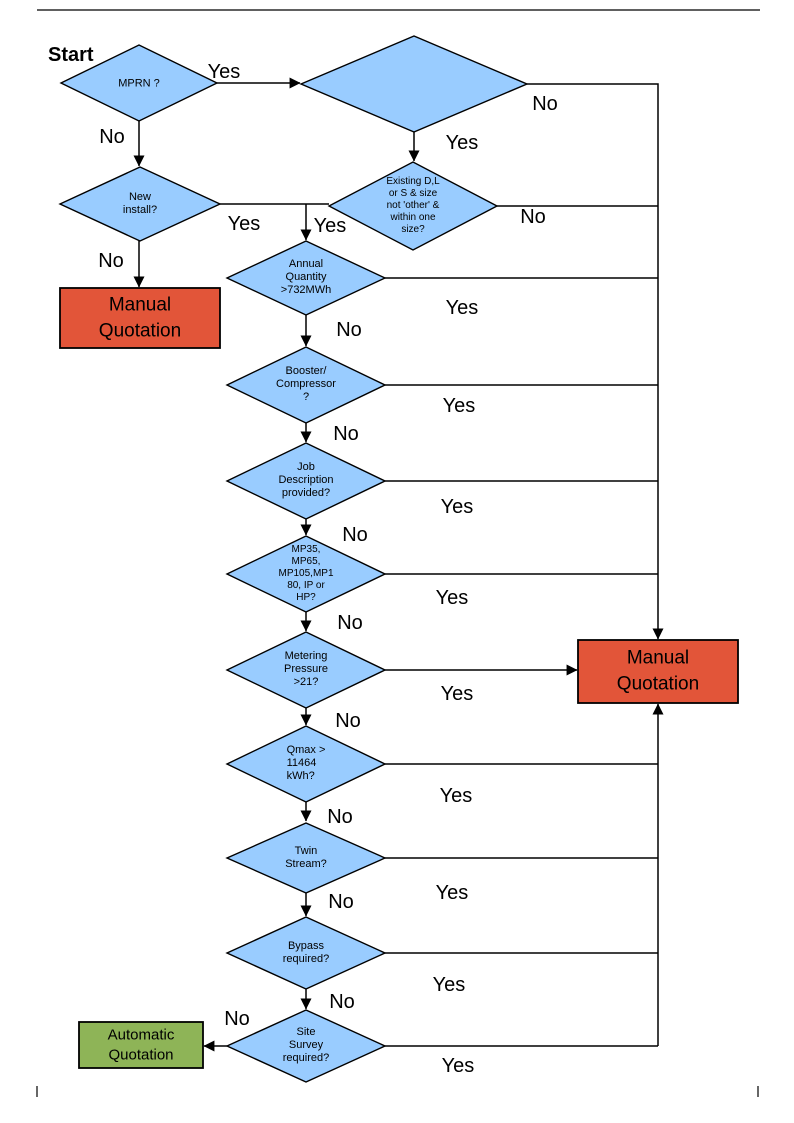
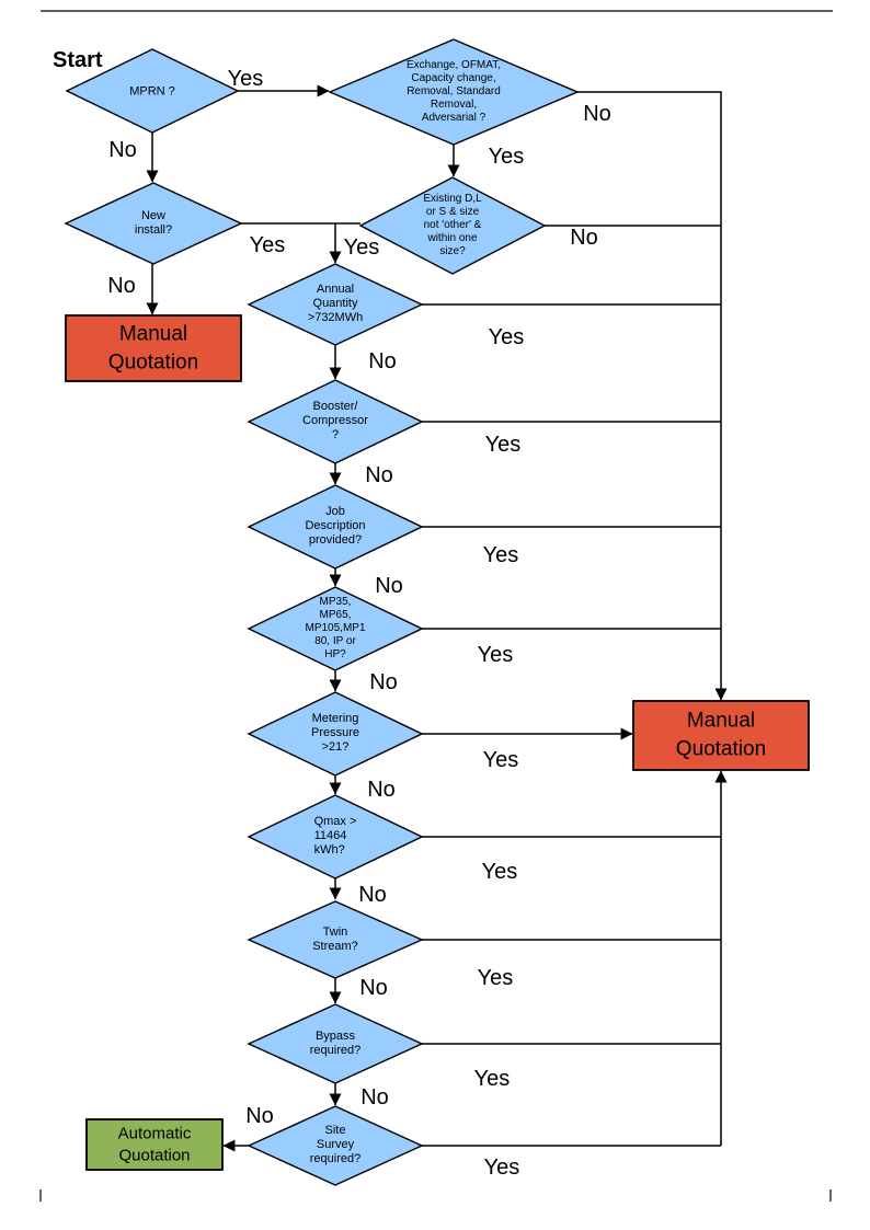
  Start
  MPRN ?
+ Exchange, OFMAT,
+ Capacity change,
+ Removal, Standard
+ Removal,
+ Adversarial ?
  New
  install?
  Existing D,L
  or S & size
  not 'other' &
  within one
  size?
  Annual
  Quantity
  >732MWh
  Booster/
  Compressor
  ?
  Job
  Description
  provided?
  MP35,
  MP65,
  MP105,MP1
  80, IP or
  HP?
  Metering
  Pressure
  >21?
  Qmax >
  11464
  kWh?
  Twin
  Stream?
  Bypass
  required?
  Site
  Survey
  required?
  Manual
  Quotation
  Manual
  Quotation
  Automatic
  Quotation
  Yes
  No
  No
  Yes
  Yes
  Yes
  No
  No
  Yes
  No
  Yes
  No
  Yes
  No
  Yes
  No
  Yes
  No
  Yes
  No
  Yes
  No
  Yes
  No
  Yes
  No
